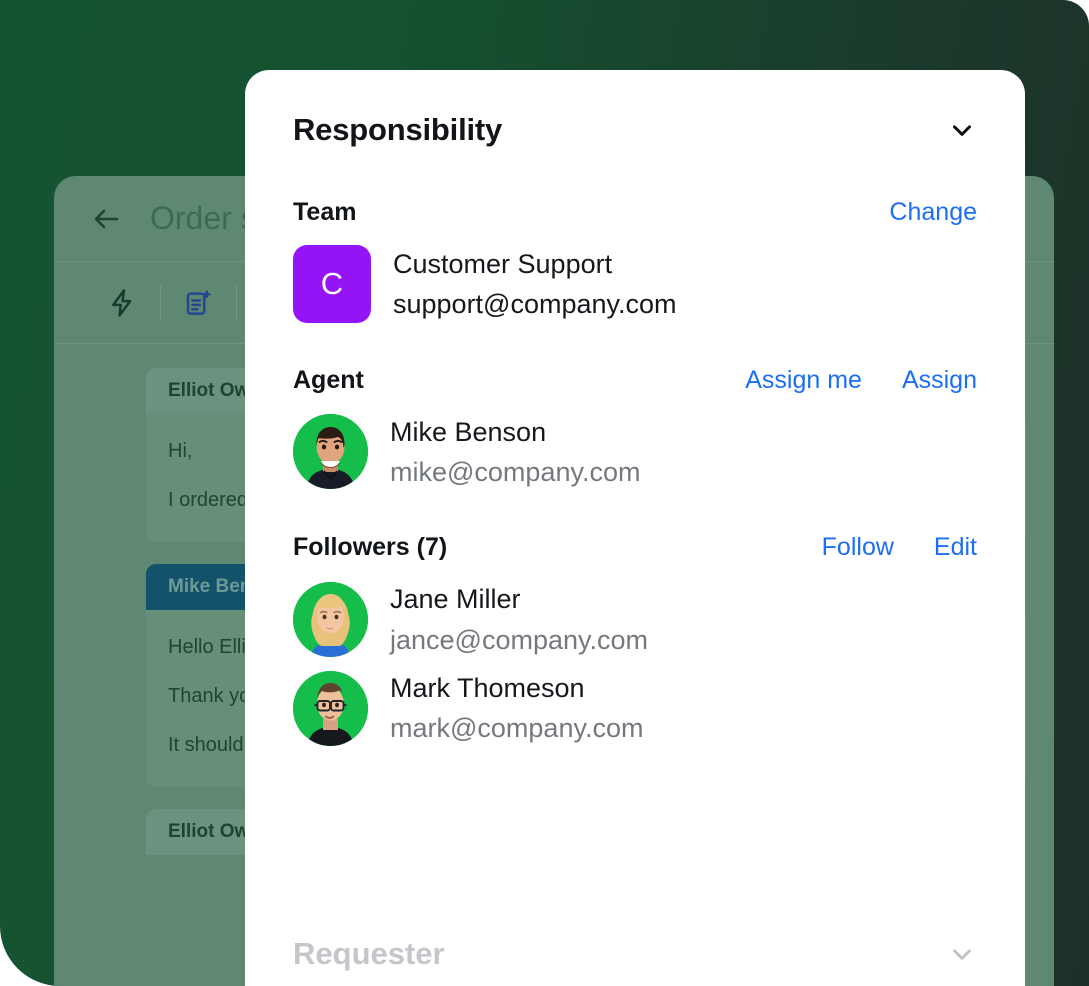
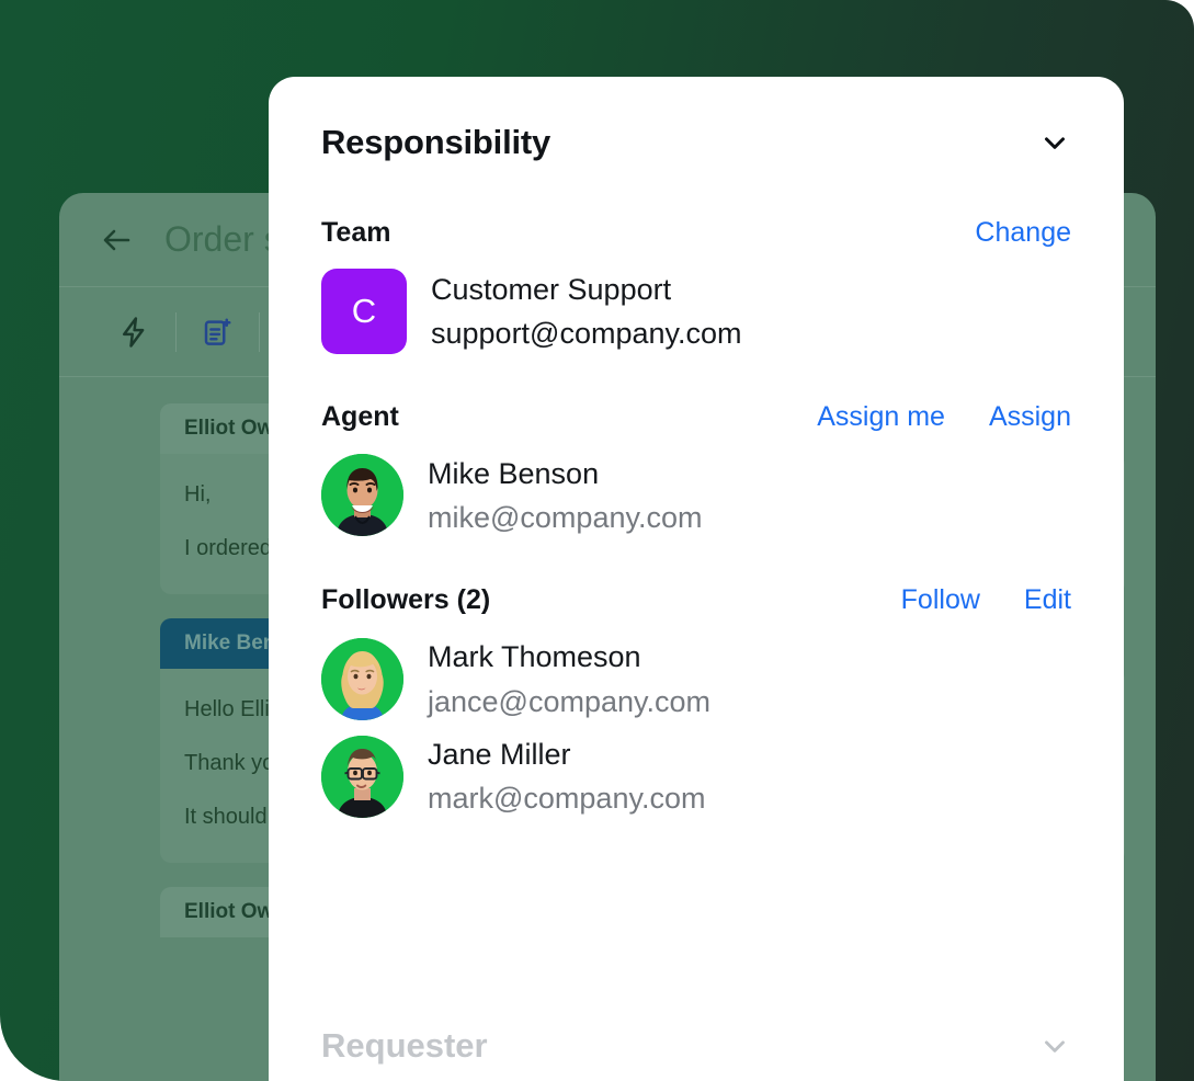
  Order
  Elliot Ow
  Hi,
  I ordered
  Hello Elli
  Thank y
  It should
  Elliot Ow
  Responsibility
  Team
  Change
  C
  Customer Support
  support@company.com
  Agent
  Assign me
  Assign
  Mike Benson
  mike@company.com
- Followers (7)
+ Followers (2)
  Follow
  Edit
- Jane Miller
+ Mark Thomeson
  jance@company.com
- Mark Thomeson
+ Jane Miller
  mark@company.com
  Requester
